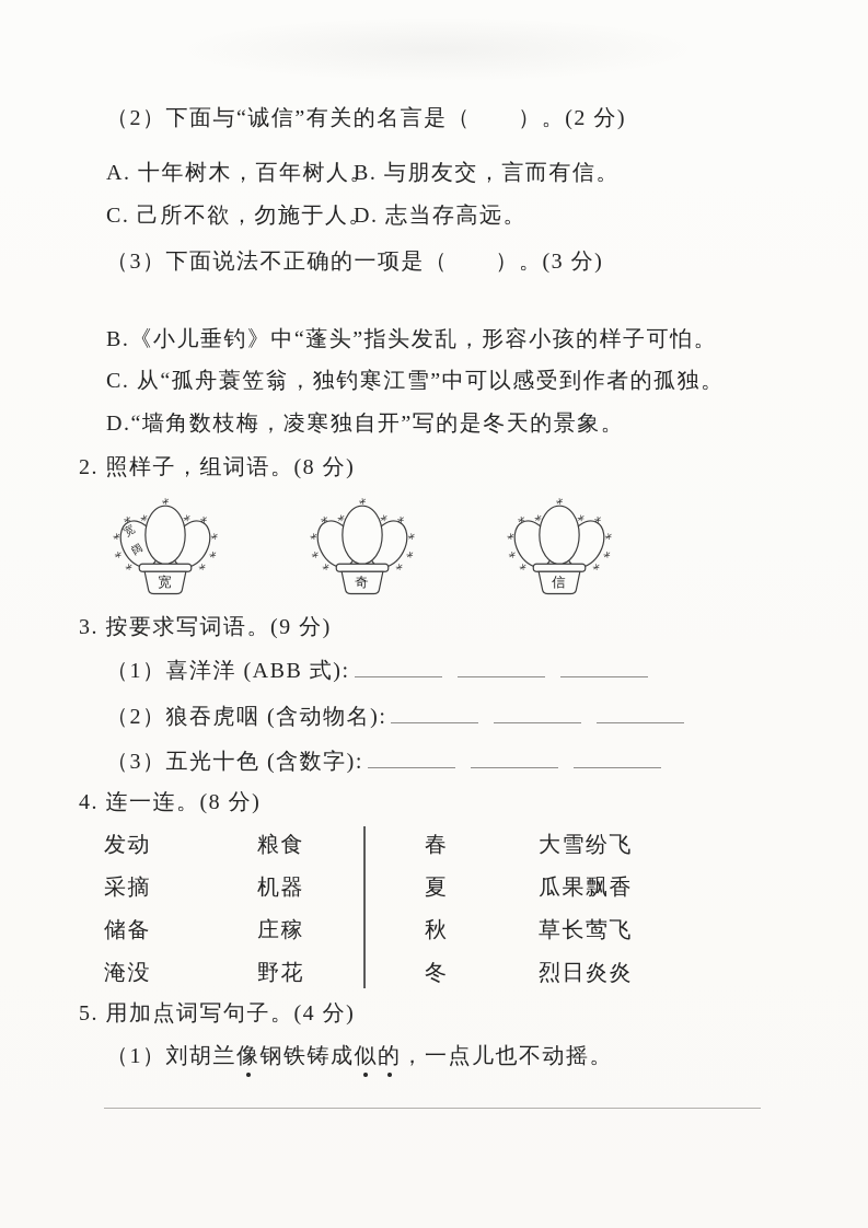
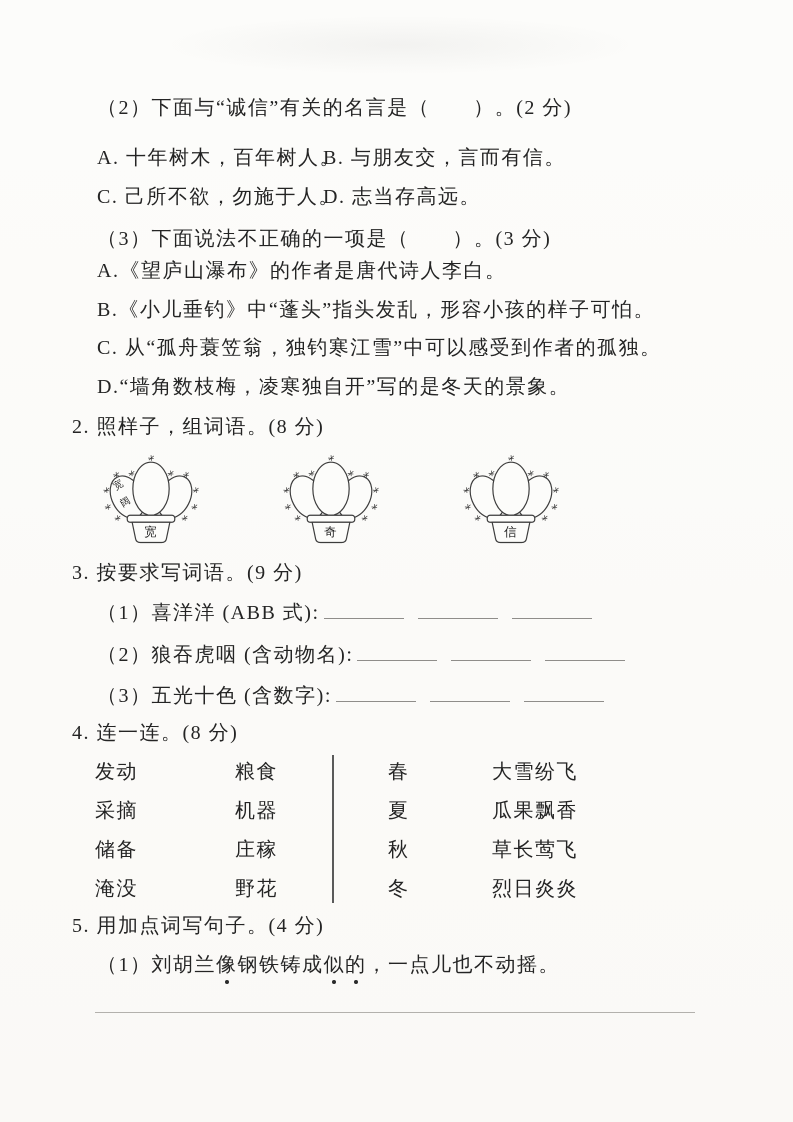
  （2）下面与“诚信”有关的名言是（ ）。(2 分)
  A. 十年树木，百年树人。
  B. 与朋友交，言而有信。
  C. 己所不欲，勿施于人。
  D. 志当存高远。
  （3）下面说法不正确的一项是（ ）。(3 分)
+ A.《望庐山瀑布》的作者是唐代诗人李白。
  B.《小儿垂钓》中“蓬头”指头发乱，形容小孩的样子可怕。
  C. 从“孤舟蓑笠翁，独钓寒江雪”中可以感受到作者的孤独。
  D.“墙角数枝梅，凌寒独自开”写的是冬天的景象。
  2. 照样子，组词语。(8 分)
  宽
  奇
  信
  3. 按要求写词语。(9 分)
  （1）喜洋洋 (ABB 式):
  （2）狼吞虎咽 (含动物名):
  （3）五光十色 (含数字):
  4. 连一连。(8 分)
  发动
  采摘
  储备
  淹没
  粮食
  机器
  庄稼
  野花
  春
  夏
  秋
  冬
  大雪纷飞
  瓜果飘香
  草长莺飞
  烈日炎炎
  5. 用加点词写句子。(4 分)
  （1）刘胡兰像钢铁铸成似的，一点儿也不动摇。
